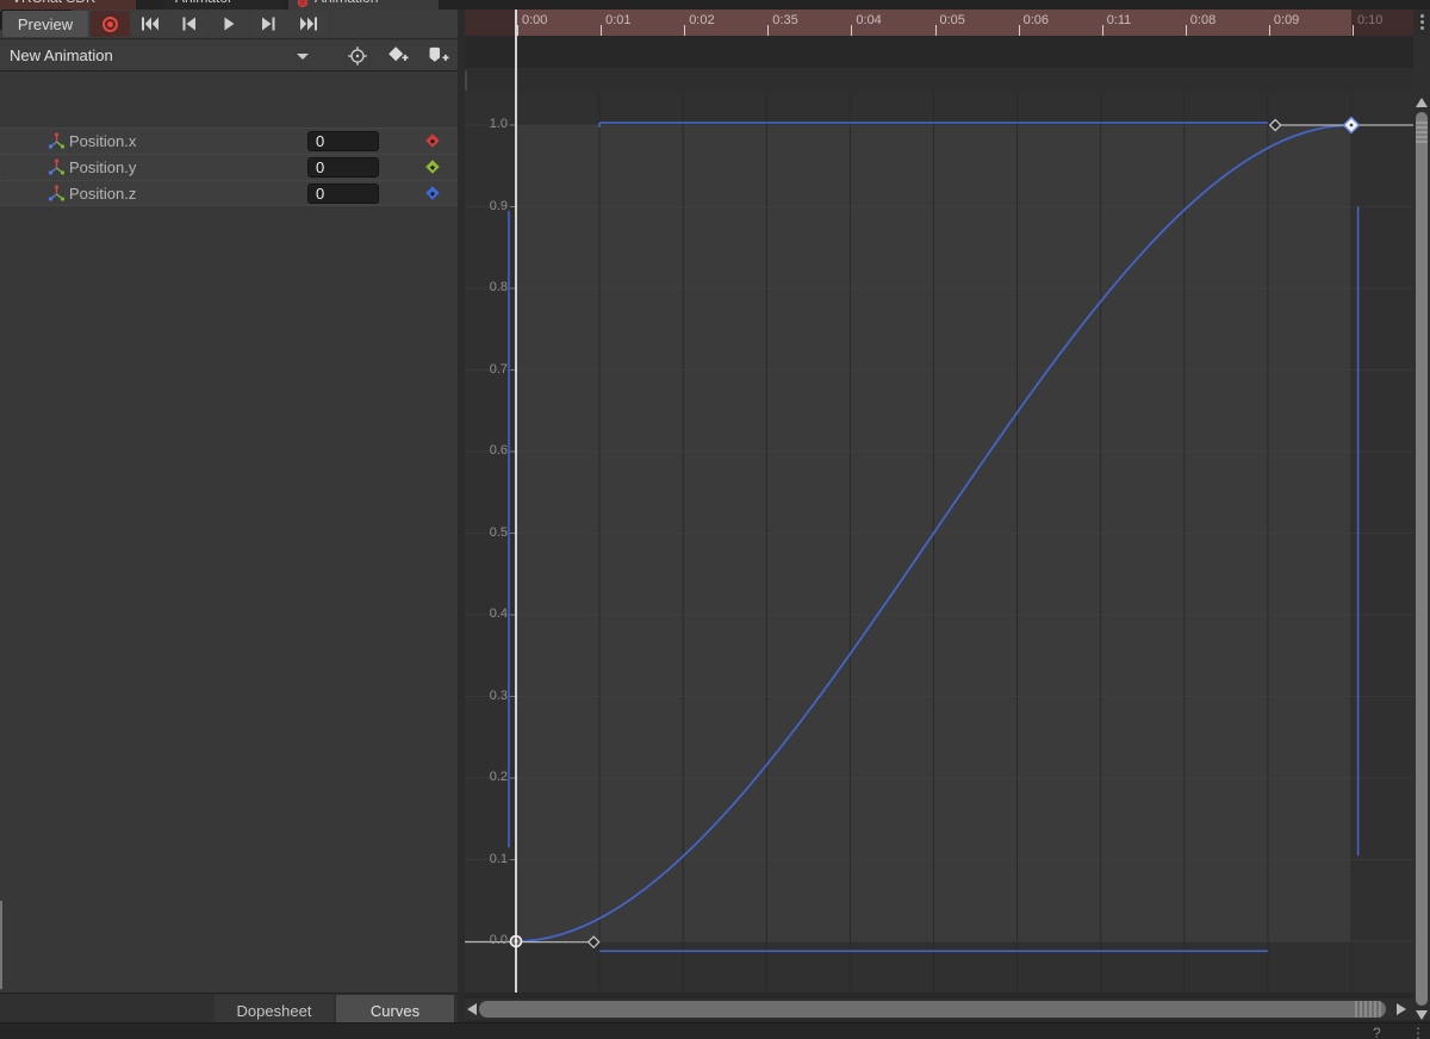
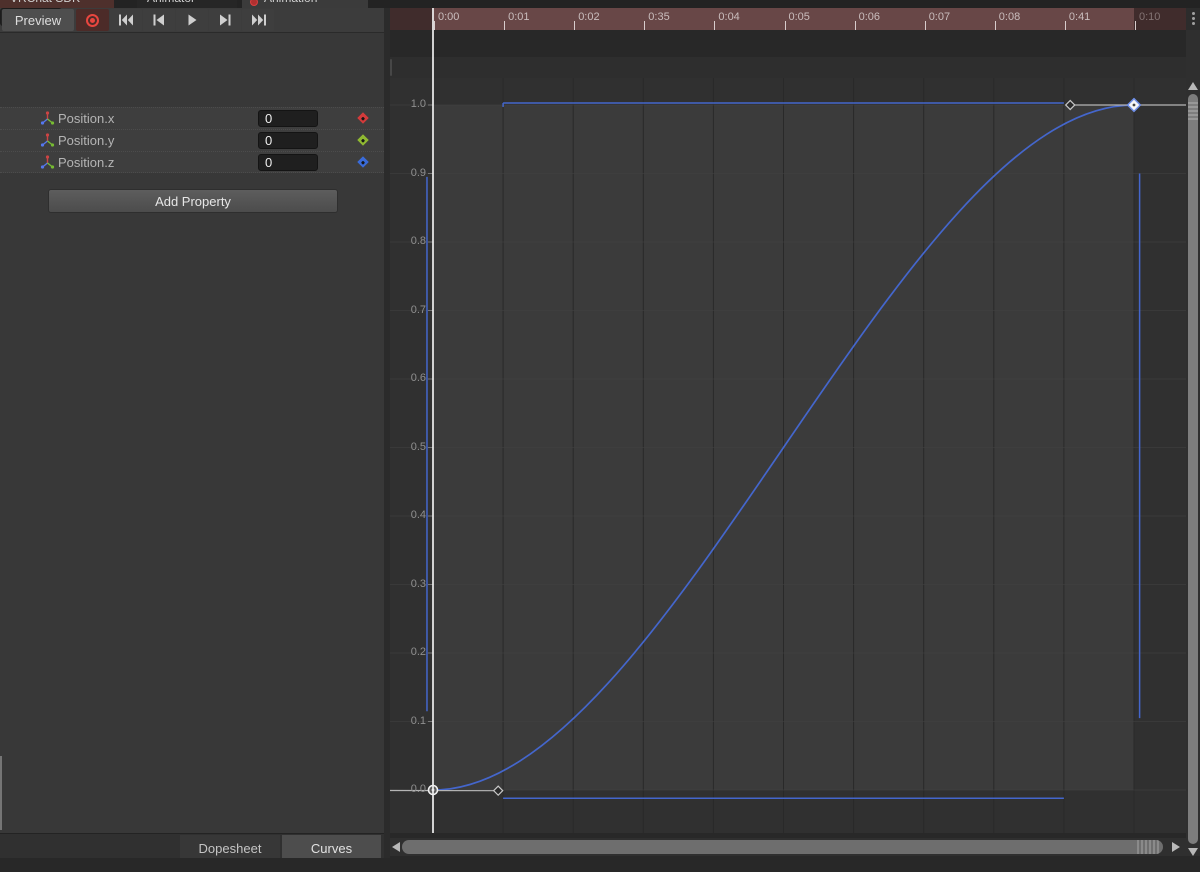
  Preview
- New Animation
  Position.x
  0
  Position.y
  0
  Position.z
  0
+ Add Property
  Dopesheet
  Curves
  0:00
  0:01
  0:02
  0:35
  0:04
  0:05
  0:06
- 0:11
+ 0:07
  0:08
- 0:09
+ 0:41
  0:10
  1.0
  0.9
  0.8
  0.7
  0.6
  0.5
  0.4
  0.3
  0.2
  0.1
  0.0
- ?
- ⋮
